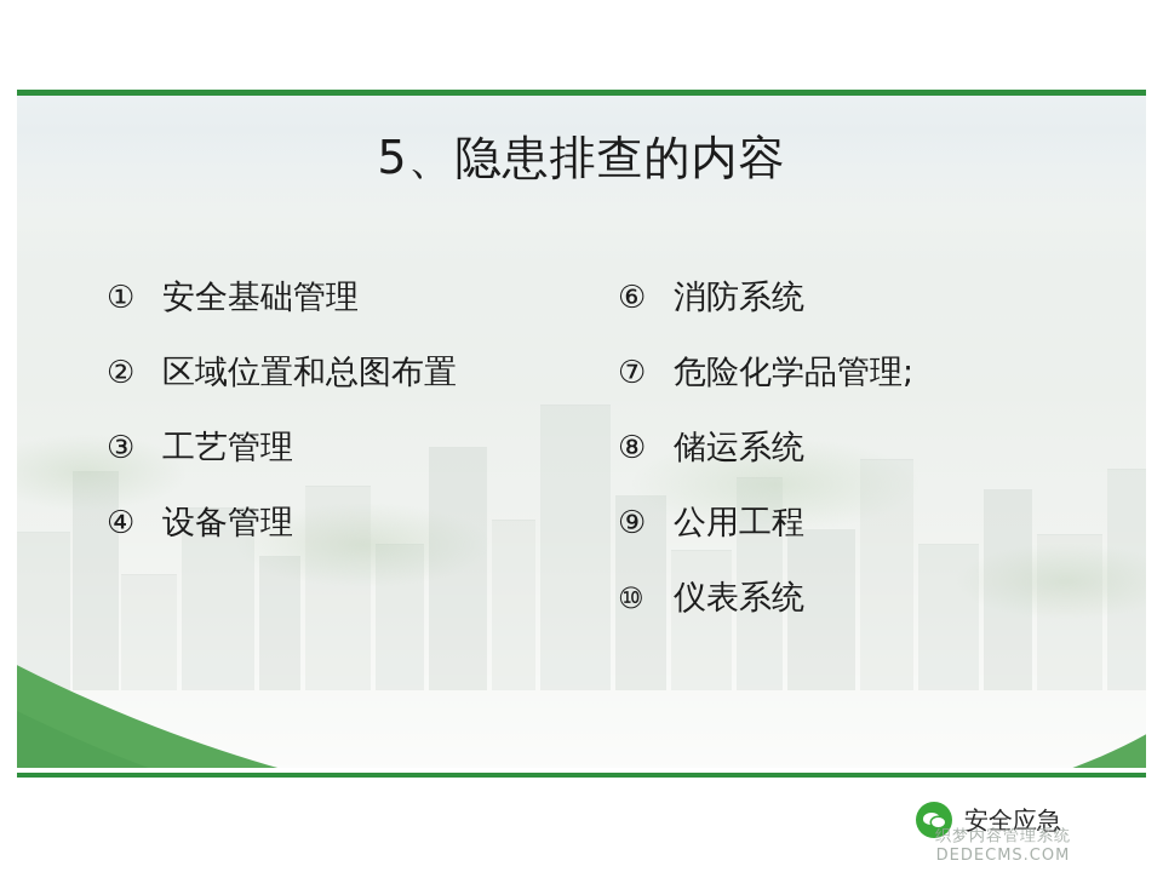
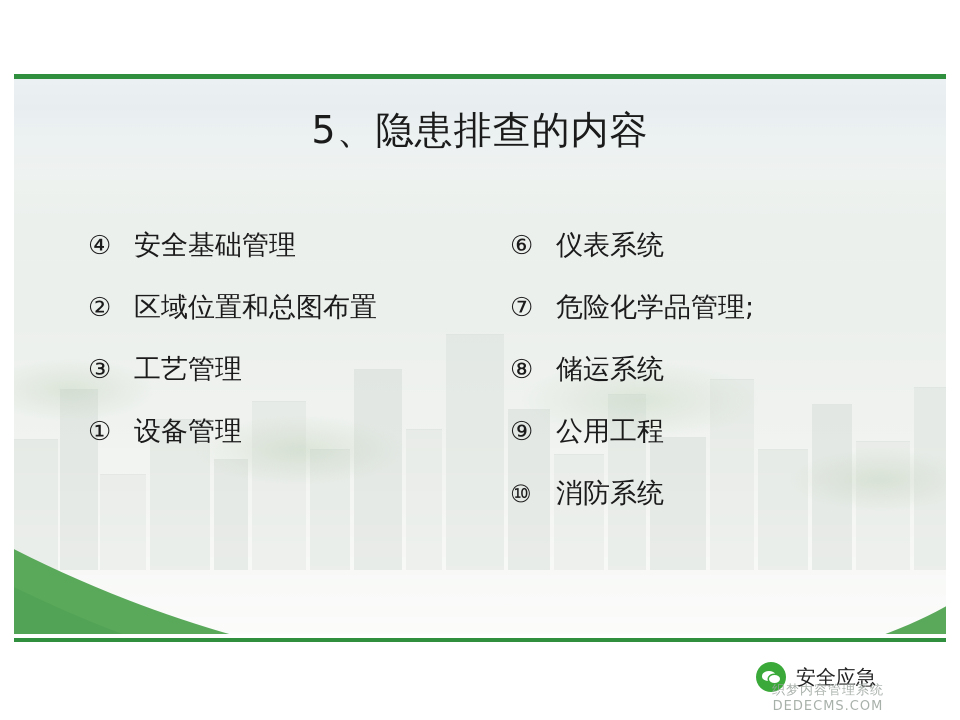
  5、隐患排查的内容
- ①
+ ④
  安全基础管理
  ②
  区域位置和总图布置
  ③
  工艺管理
- ④
+ ①
  设备管理
  ⑥
- 消防系统
+ 仪表系统
  ⑦
  危险化学品管理;
  ⑧
  储运系统
  ⑨
  公用工程
  ⑩
- 仪表系统
+ 消防系统
  安全应急
  织梦内容管理系统
  DEDECMS.COM
